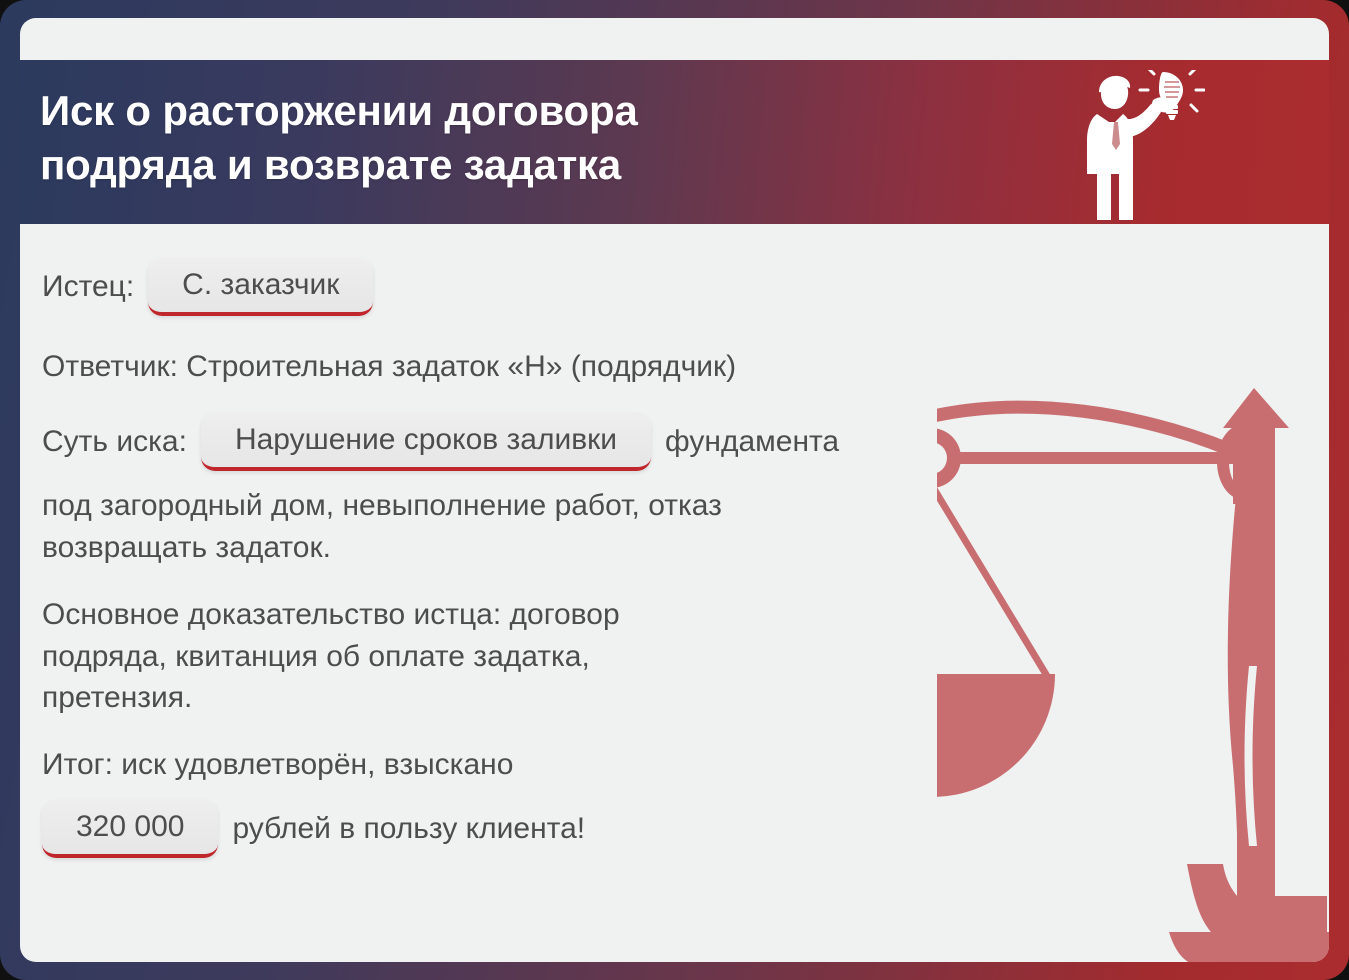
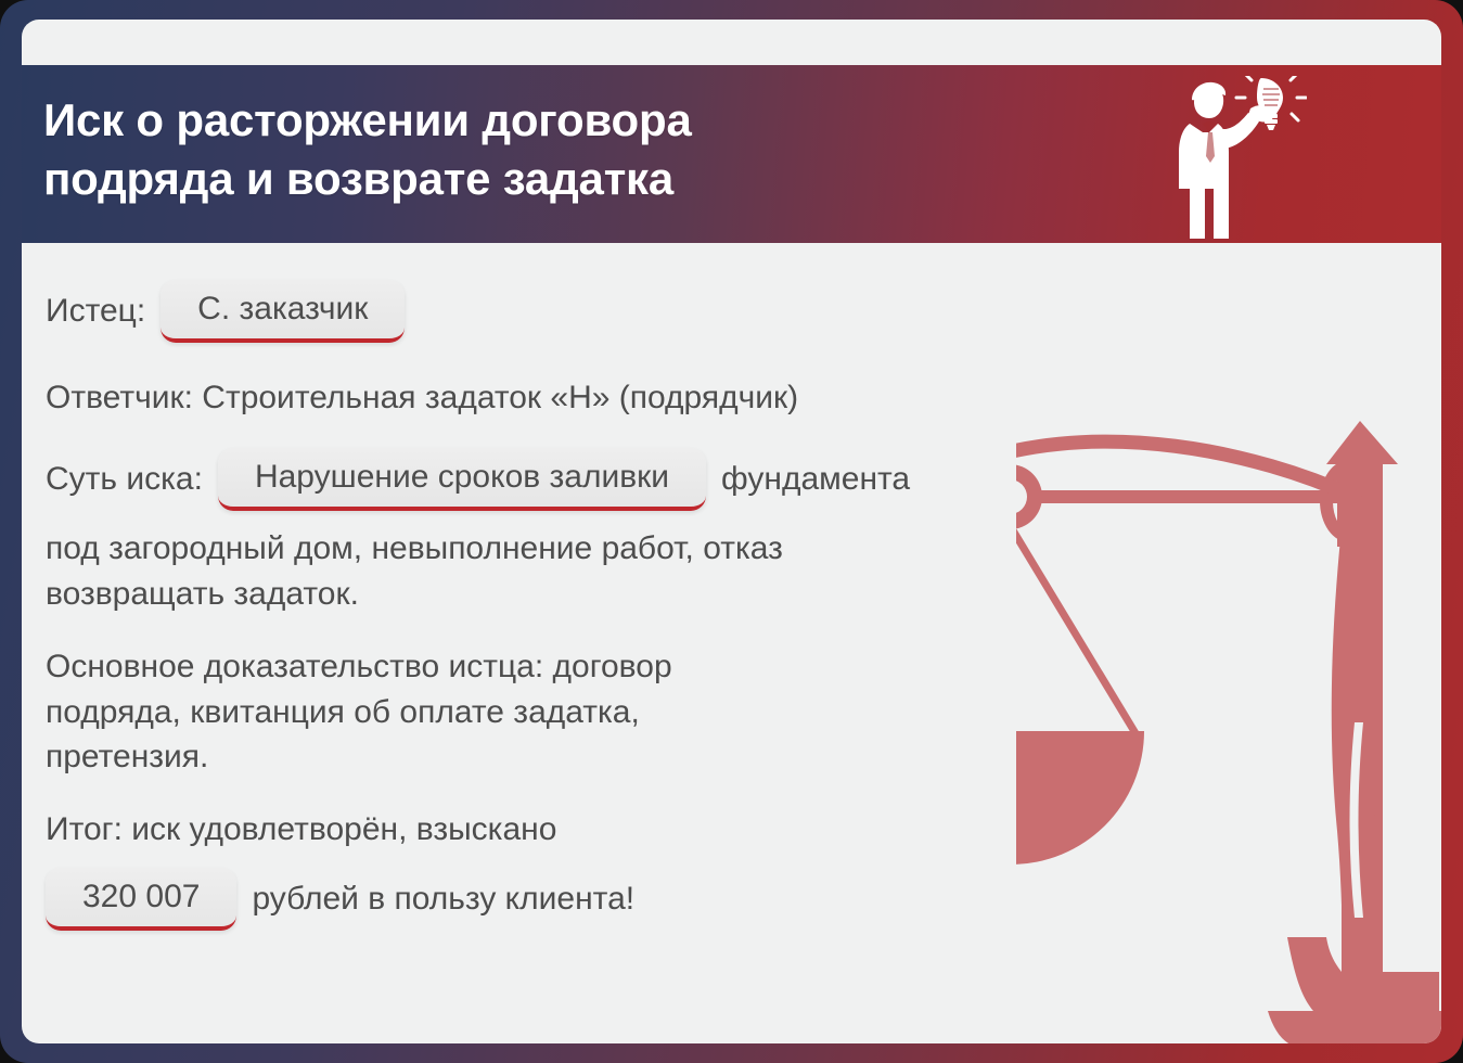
  Иск о расторжении договора
  подряда и возврате задатка
  Истец:
  С. заказчик
  Ответчик: Строительная задаток «Н» (подрядчик)
  Суть иска:
  Нарушение сроков заливки
  фундамента
  под загородный дом, невыполнение работ, отказ
  возвращать задаток.
  Основное доказательство истца: договор
  подряда, квитанция об оплате задатка,
  претензия.
  Итог: иск удовлетворён, взыскано
- 320 000
+ 320 007
  рублей в пользу клиента!
